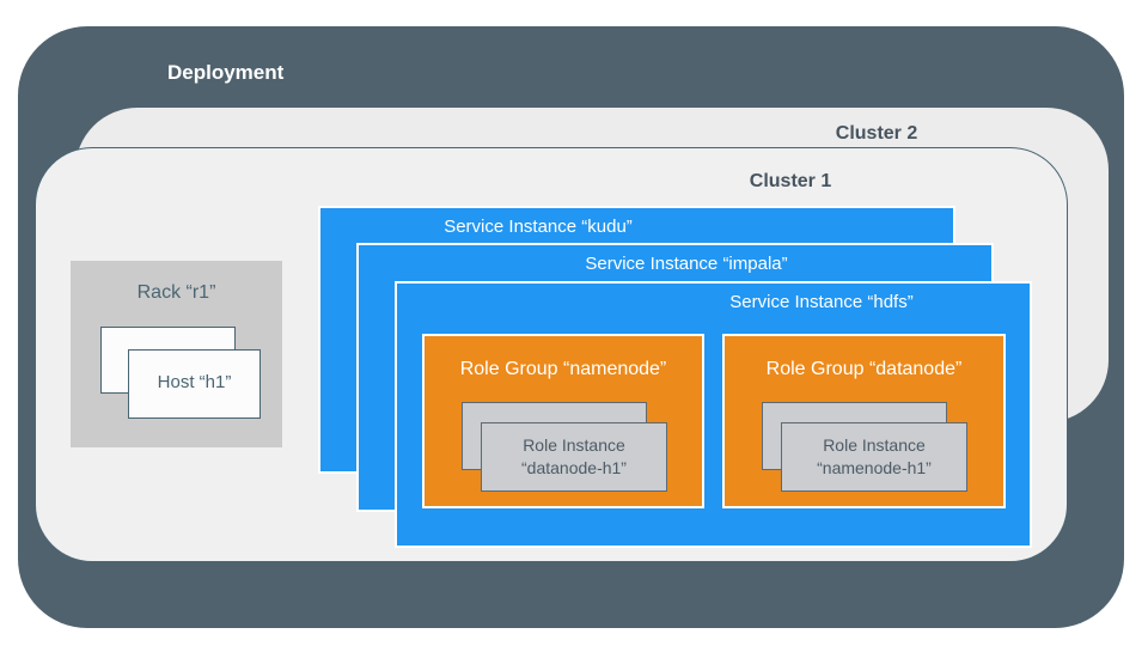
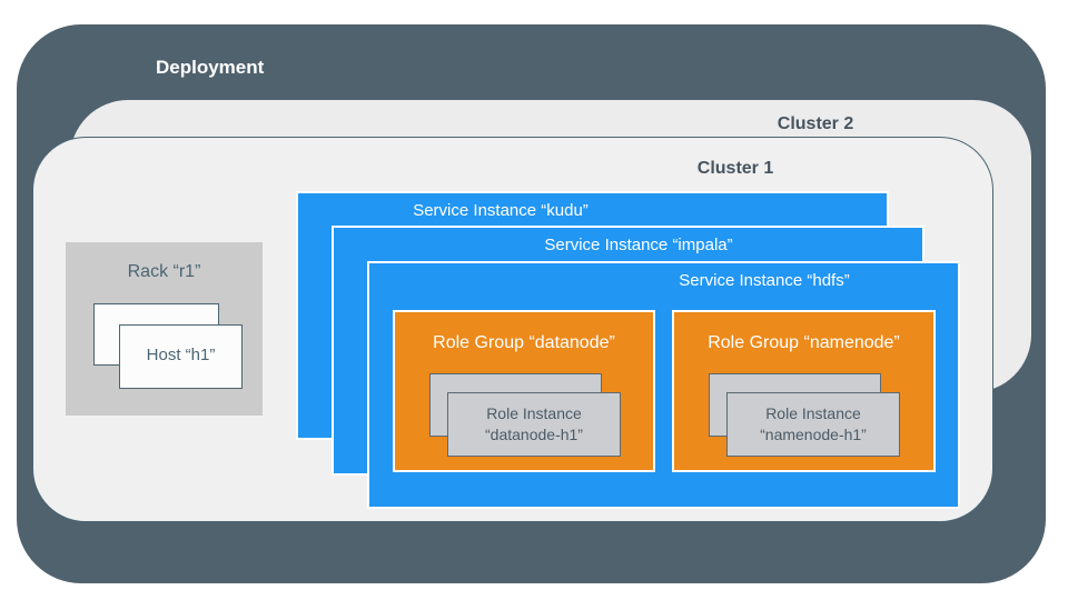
  Deployment
  Cluster 2
  Cluster 1
  Rack “r1”
  Host “h1”
  Service Instance “kudu”
  Service Instance “impala”
  Service Instance “hdfs”
- Role Group “namenode”
+ Role Group “datanode”
  Role Instance
  “datanode-h1”
- Role Group “datanode”
+ Role Group “namenode”
  Role Instance
  “namenode-h1”
